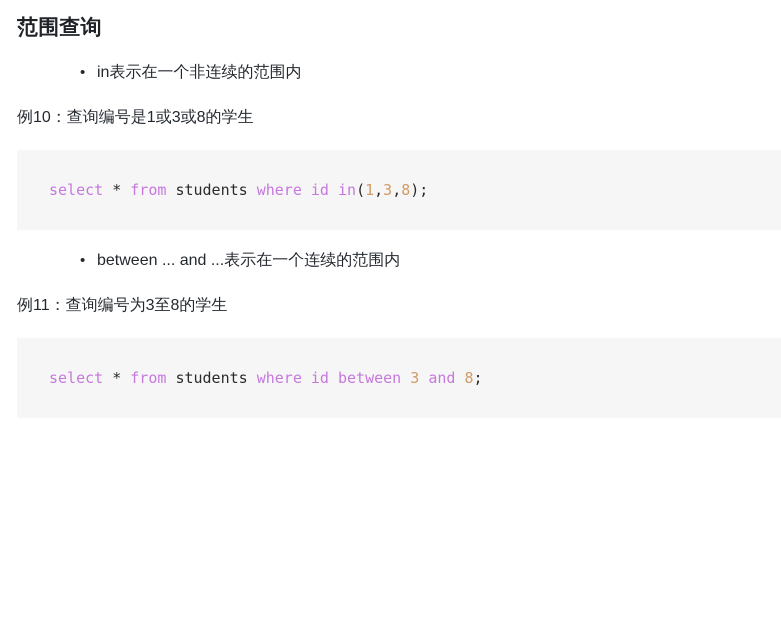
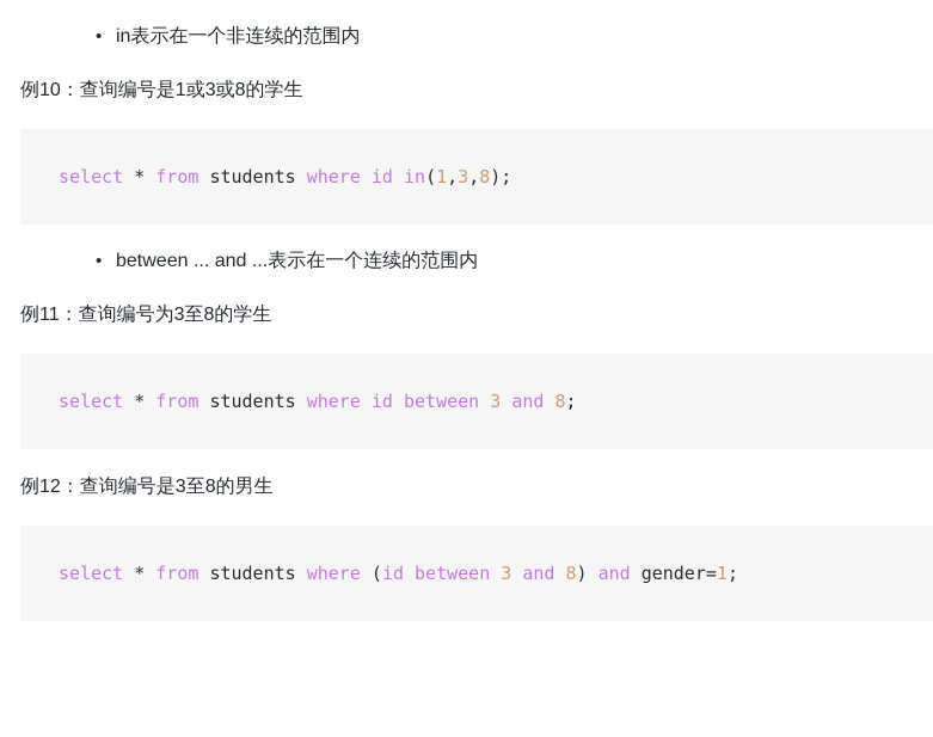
- 范围查询
  in表示在一个非连续的范围内
  例10：查询编号是1或3或8的学生
  select * from students where id in(1,3,8);
  between ... and ...表示在一个连续的范围内
  例11：查询编号为3至8的学生
  select * from students where id between 3 and 8;
+ 例12：查询编号是3至8的男生
+ select * from students where (id between 3 and 8) and gender=1;
